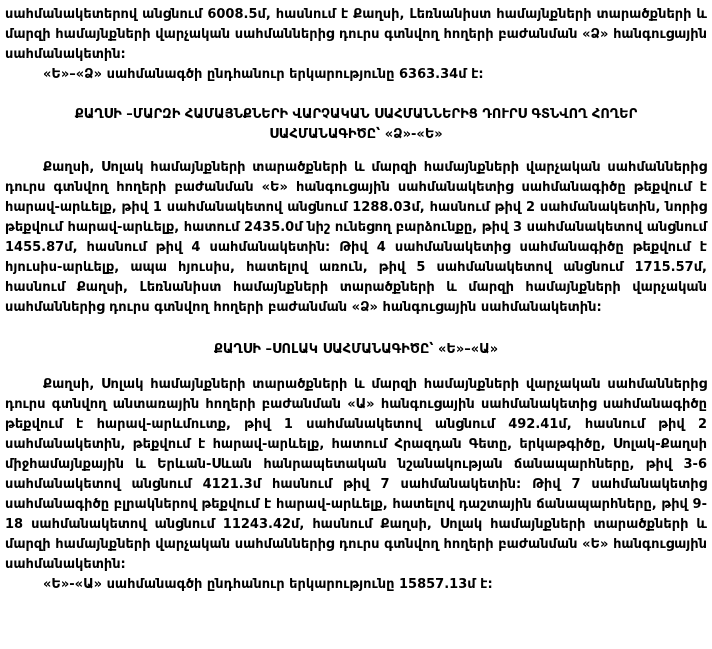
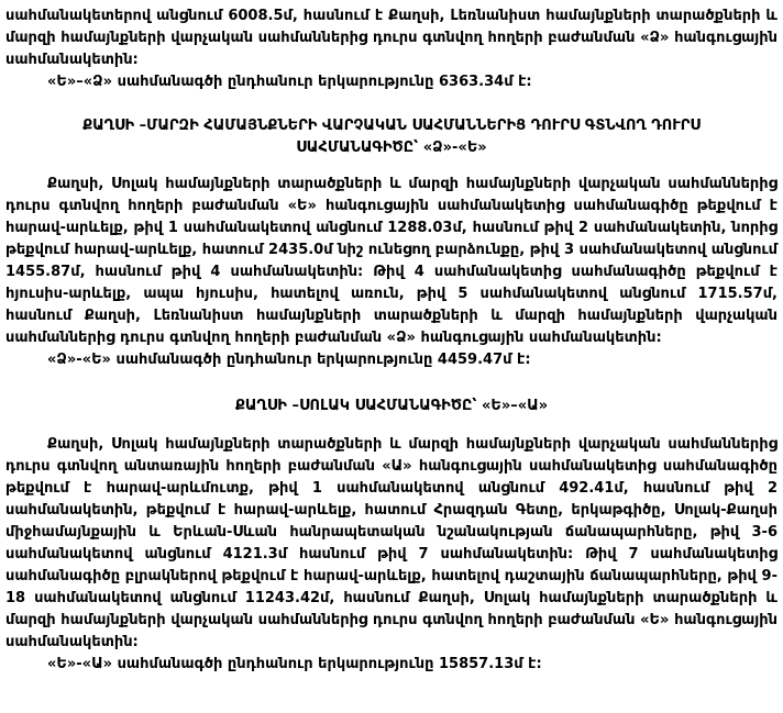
  սահմանակետերով անցնում 6008.5մ, հասնում է Քաղսի, Լեռնանիստ համայնքների տարածքների և մարզի համայնքների վարչական սահմաններից դուրս գտնվող հողերի բաժանման «Ձ» հանգուցային սահմանակետին:
  «Ե»–«Ձ» սահմանագծի ընդհանուր երկարությունը 6363.34մ է:
- ՔԱՂՍԻ –ՄԱՐԶԻ ՀԱՄԱՅՆՔՆԵՐԻ ՎԱՐՉԱԿԱՆ ՍԱՀՄԱՆՆԵՐԻՑ ԴՈՒՐՍ ԳՏՆՎՈՂ ՀՈՂԵՐ
+ ՔԱՂՍԻ –ՄԱՐԶԻ ՀԱՄԱՅՆՔՆԵՐԻ ՎԱՐՉԱԿԱՆ ՍԱՀՄԱՆՆԵՐԻՑ ԴՈՒՐՍ ԳՏՆՎՈՂ ԴՈՒՐՍ
  ՍԱՀՄԱՆԱԳԻԾԸ՝ «Ձ»-«Ե»
  Քաղսի, Սոլակ համայնքների տարածքների և մարզի համայնքների վարչական սահմաններից դուրս գտնվող հողերի բաժանման «Ե» հանգուցային սահմանակետից սահմանագիծը թեքվում է հարավ-արևելք, թիվ 1 սահմանակետով անցնում 1288.03մ, հասնում թիվ 2 սահմանակետին, նորից թեքվում հարավ-արևելք, հատում 2435.0մ նիշ ունեցող բարձունքը, թիվ 3 սահմանակետով անցնում 1455.87մ, հասնում թիվ 4 սահմանակետին: Թիվ 4 սահմանակետից սահմանագիծը թեքվում է հյուսիս-արևելք, ապա հյուսիս, հատելով առուն, թիվ 5 սահմանակետով անցնում 1715.57մ, հասնում Քաղսի, Լեռնանիստ համայնքների տարածքների և մարզի համայնքների վարչական սահմաններից դուրս գտնվող հողերի բաժանման «Ձ» հանգուցային սահմանակետին:
+ «Ձ»-«Ե» սահմանագծի ընդհանուր երկարությունը 4459.47մ է:
  ՔԱՂՍԻ –ՍՈԼԱԿ ՍԱՀՄԱՆԱԳԻԾԸ՝ «Ե»–«Ա»
  Քաղսի, Սոլակ համայնքների տարածքների և մարզի համայնքների վարչական սահմաններից դուրս գտնվող անտառային հողերի բաժանման «Ա» հանգուցային սահմանակետից սահմանագիծը թեքվում է հարավ-արևմուտք, թիվ 1 սահմանակետով անցնում 492.41մ, հասնում թիվ 2 սահմանակետին, թեքվում է հարավ-արևելք, հատում Հրազդան Գետը, երկաթգիծը, Սոլակ-Քաղսի միջհամայնքային և Երևան-Սևան հանրապետական նշանակության ճանապարհները, թիվ 3-6 սահմանակետով անցնում 4121.3մ հասնում թիվ 7 սահմանակետին: Թիվ 7 սահմանակետից սահմանագիծը բլրակներով թեքվում է հարավ-արևելք, հատելով դաշտային ճանապարհները, թիվ 9-18 սահմանակետով անցնում 11243.42մ, հասնում Քաղսի, Սոլակ համայնքների տարածքների և մարզի համայնքների վարչական սահմաններից դուրս գտնվող հողերի բաժանման «Ե» հանգուցային սահմանակետին:
  «Ե»-«Ա» սահմանագծի ընդհանուր երկարությունը 15857.13մ է:
